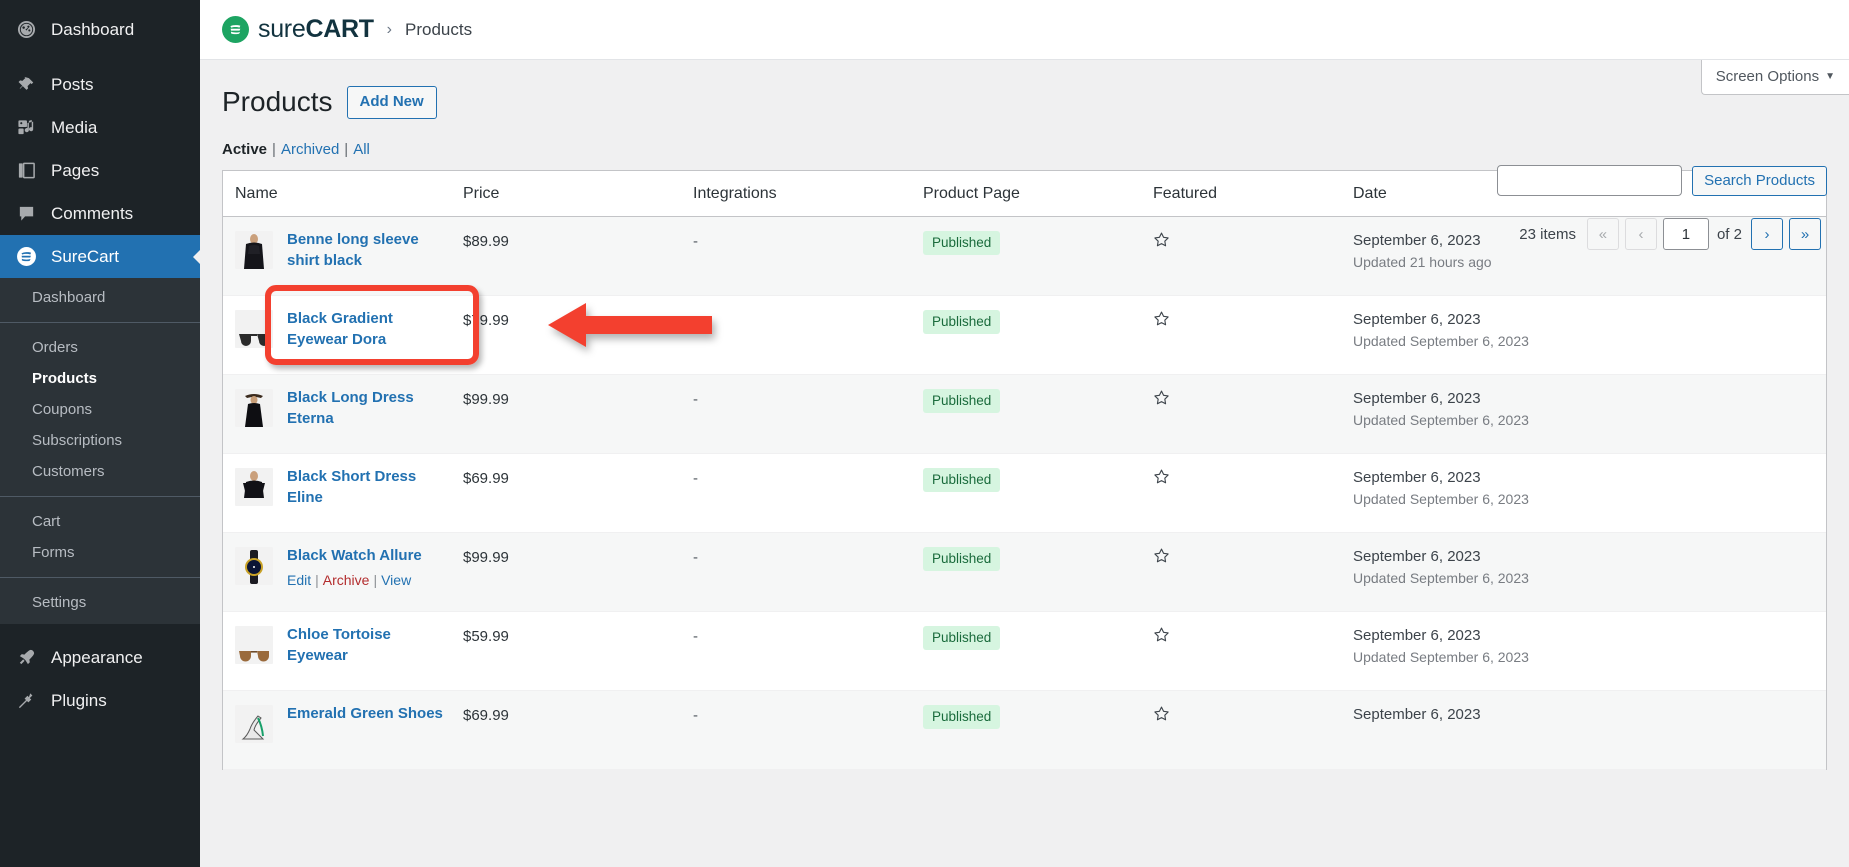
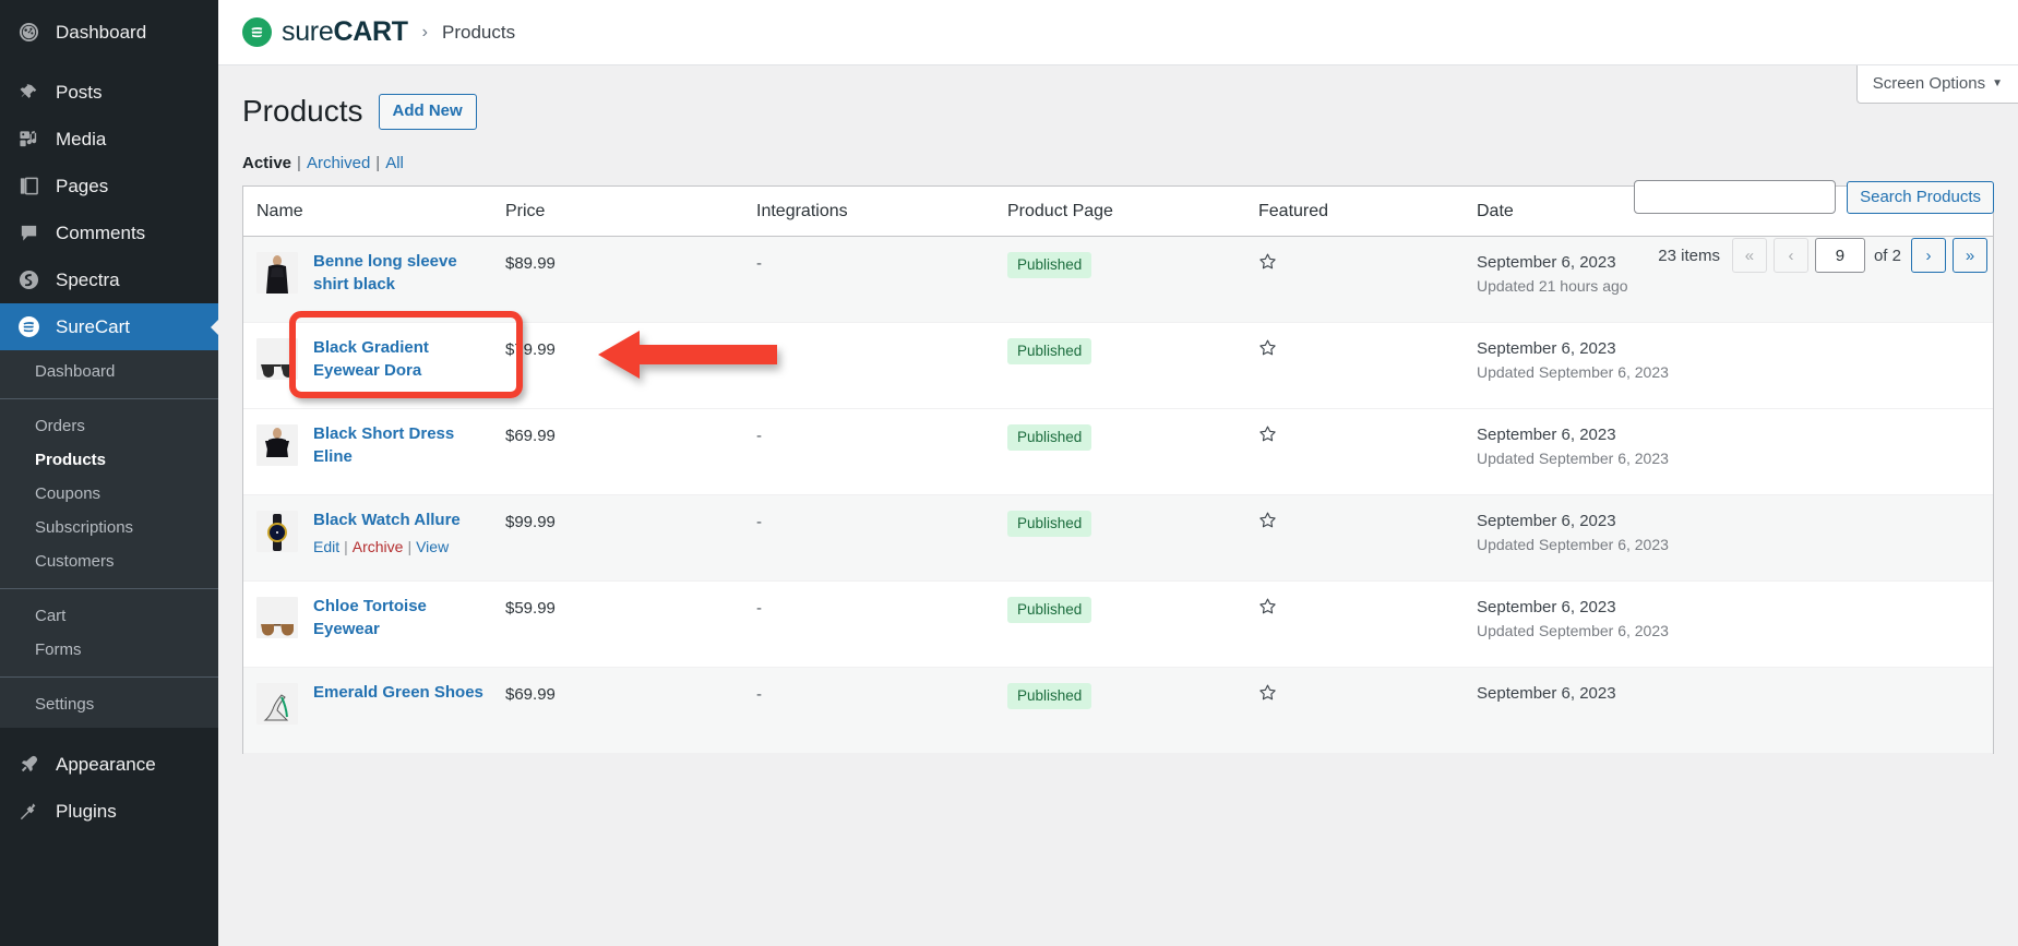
  Dashboard
  Posts
  Media
  Pages
  Comments
+ Spectra
  SureCart
  Dashboard
  Orders
  Products
  Coupons
  Subscriptions
  Customers
  Cart
  Forms
  Settings
  Appearance
  Plugins
  sureCART
  ›
  Products
  Screen Options ▼
  Products
  Add New
  Search Products
  23 items
  «
  ‹
- 1
+ 9
  of 2
  ›
  »
  Active | Archived | All
  Name	Price	Integrations	Product Page	Featured	Date
  Benne long sleeve shirt black	$89.99	-	Published		September 6, 2023Updated 21 hours ago
  Black Gradient Eyewear Dora	$79.99		Published		September 6, 2023Updated September 6, 2023
- Black Long Dress Eterna	$99.99	-	Published		September 6, 2023Updated September 6, 2023
  Black Short Dress Eline	$69.99	-	Published		September 6, 2023Updated September 6, 2023
  Black Watch AllureEdit | Archive | View	$99.99	-	Published		September 6, 2023Updated September 6, 2023
  Chloe Tortoise Eyewear	$59.99	-	Published		September 6, 2023Updated September 6, 2023
  Emerald Green Shoes	$69.99	-	Published		September 6, 2023
